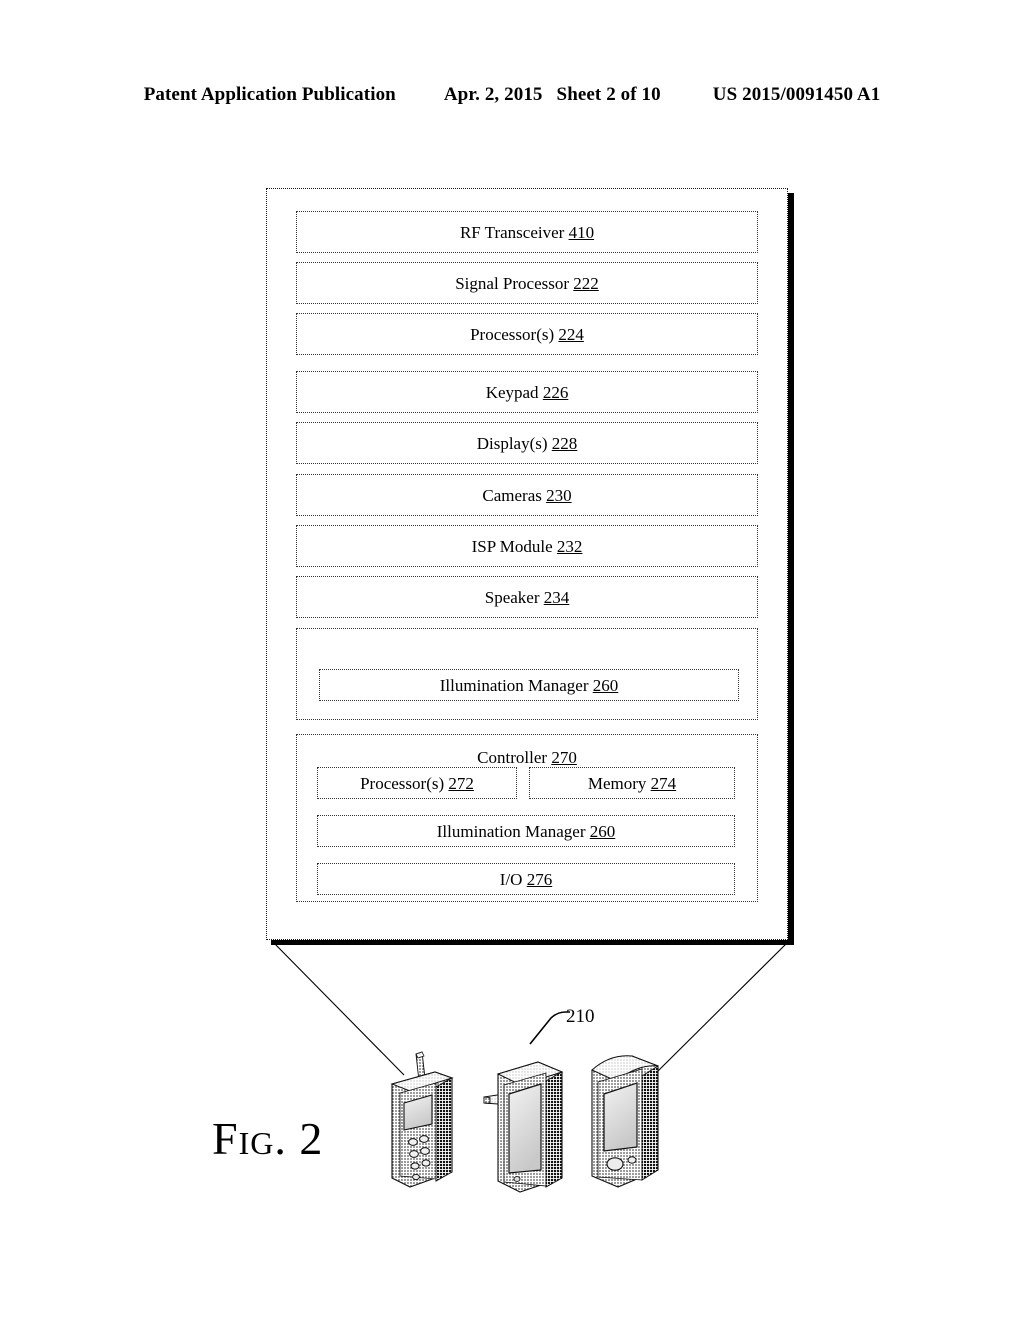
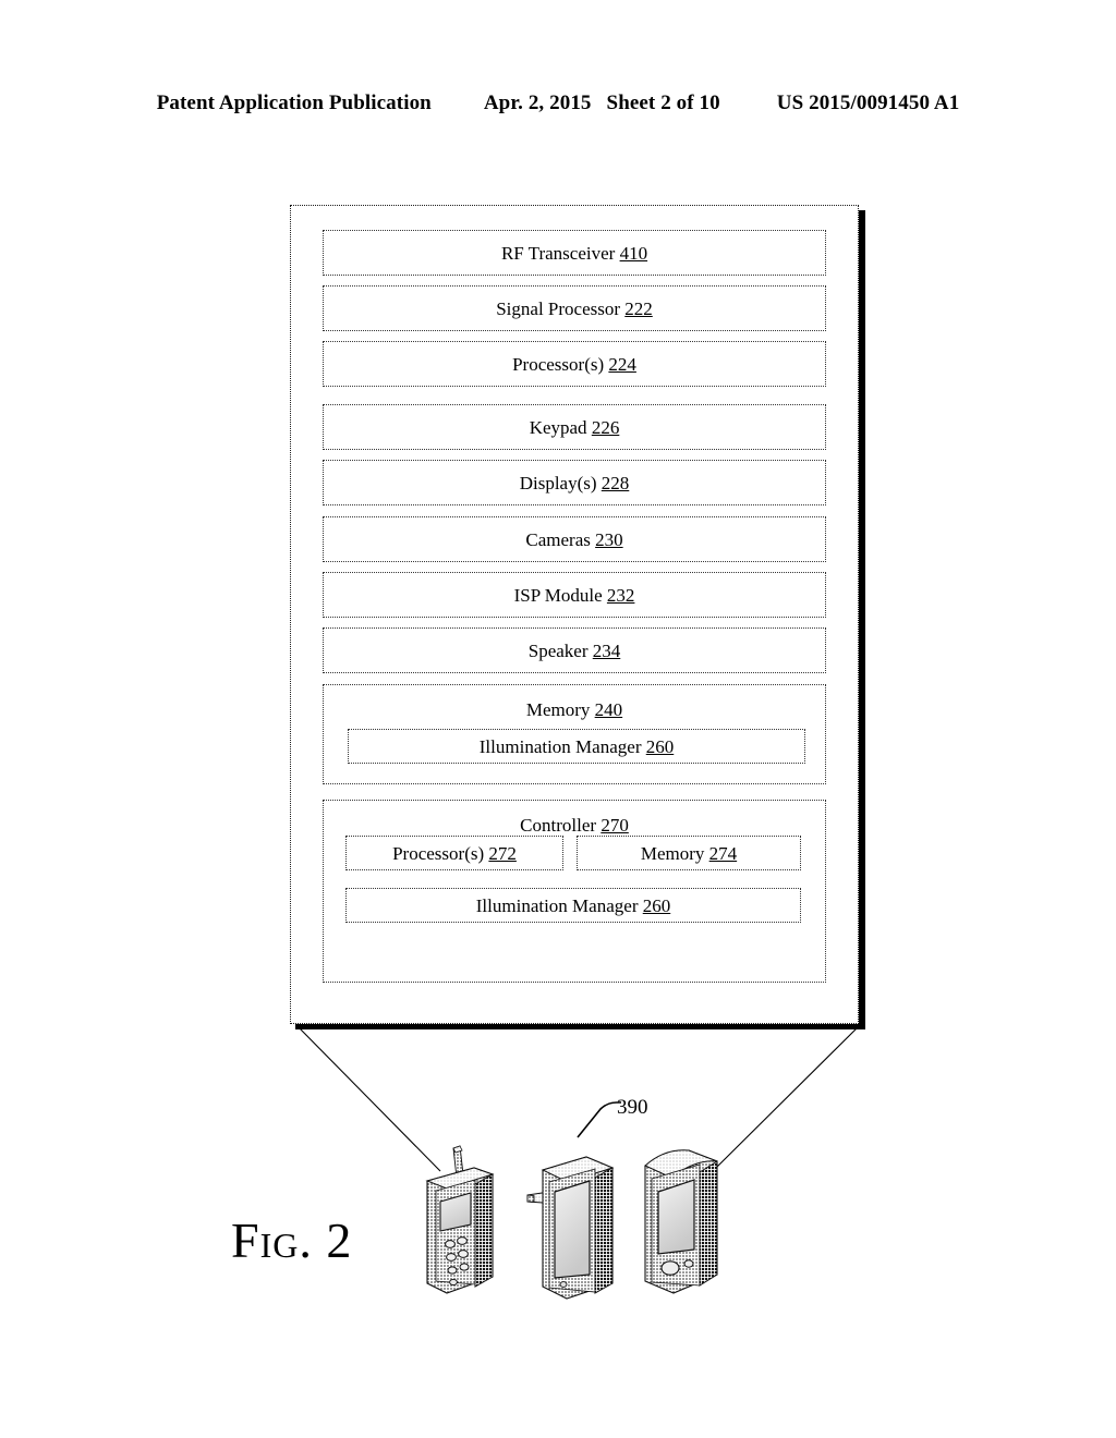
  Patent Application Publication
  Apr. 2, 2015
  Sheet 2 of 10
  US 2015/0091450 A1
  RF Transceiver 410
  Signal Processor 222
  Processor(s) 224
  Keypad 226
  Display(s) 228
  Cameras 230
  ISP Module 232
  Speaker 234
+ Memory 240
  Illumination Manager 260
  Controller 270
  Processor(s) 272
  Memory 274
  Illumination Manager 260
- I/O 276
- 210
+ 390
  Fig. 2
